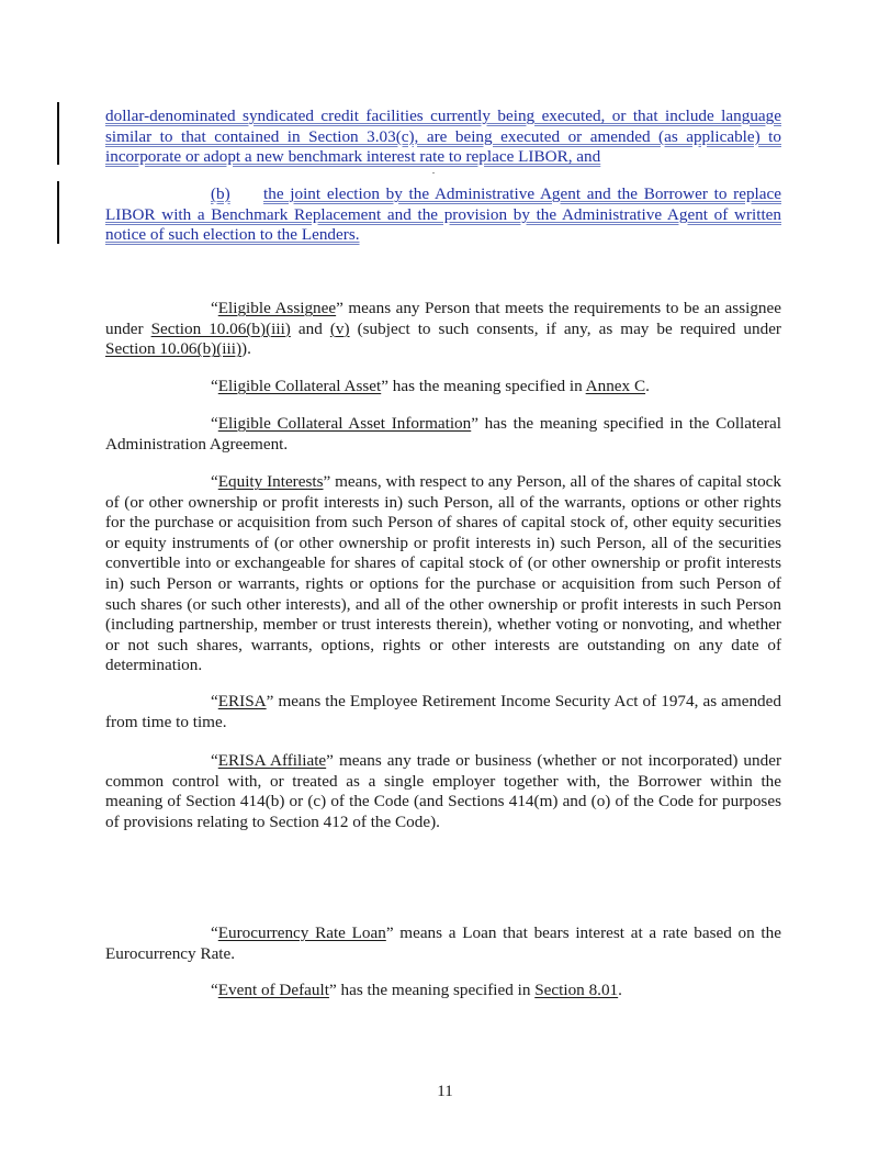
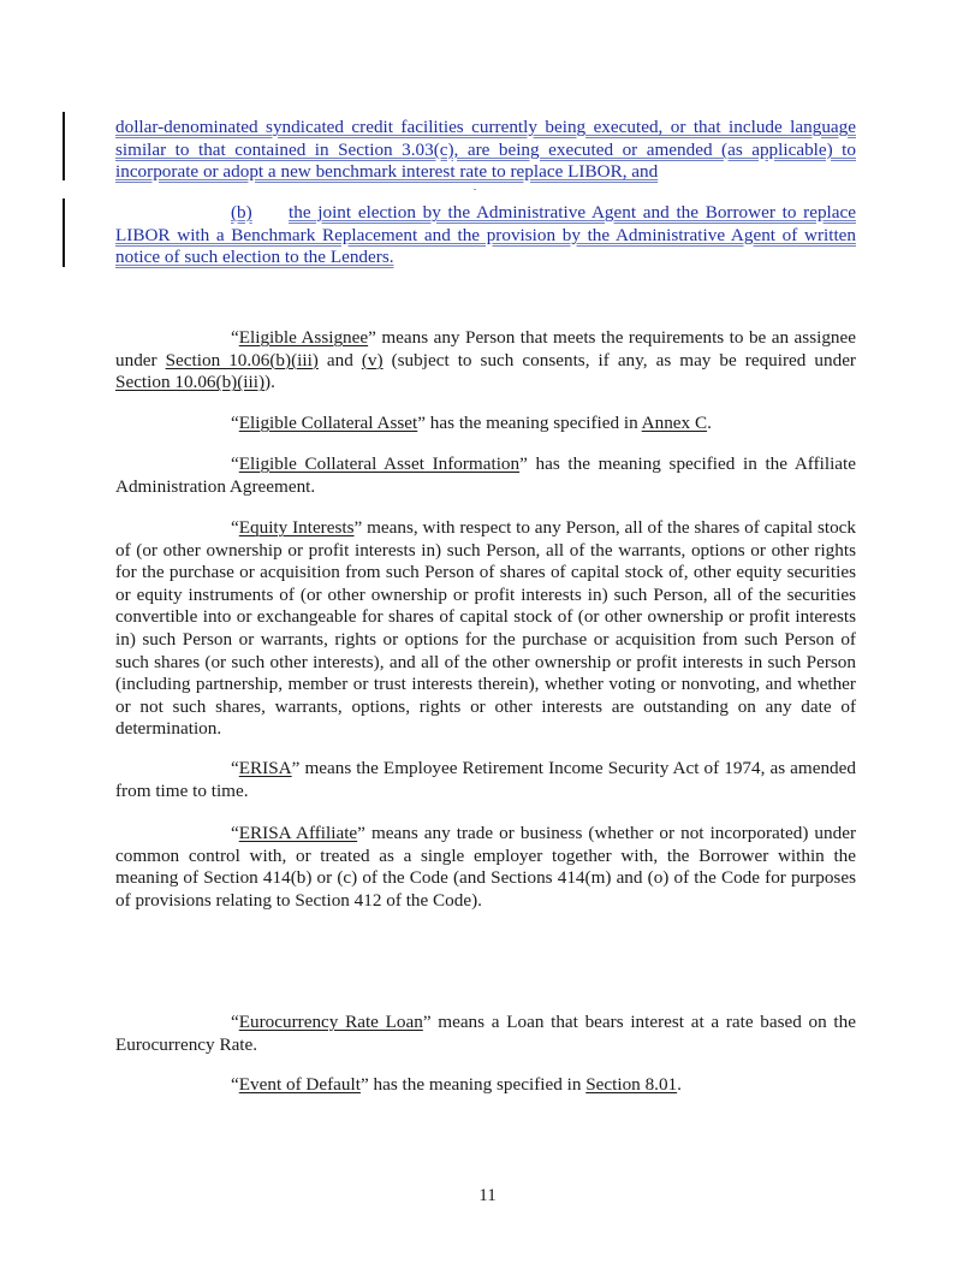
  dollar-denominated syndicated credit facilities currently being executed, or that include language similar to that contained in Section 3.03(c), are being executed or amended (as applicable) to incorporate or adopt a new benchmark interest rate to replace LIBOR, and
  (b) the joint election by the Administrative Agent and the Borrower to replace LIBOR with a Benchmark Replacement and the provision by the Administrative Agent of written notice of such election to the Lenders.
  “Eligible Assignee” means any Person that meets the requirements to be an assignee under Section 10.06(b)(iii) and (v) (subject to such consents, if any, as may be required under Section 10.06(b)(iii)).
  “Eligible Collateral Asset” has the meaning specified in Annex C.
- “Eligible Collateral Asset Information” has the meaning specified in the Collateral Administration Agreement.
+ “Eligible Collateral Asset Information” has the meaning specified in the Affiliate Administration Agreement.
  “Equity Interests” means, with respect to any Person, all of the shares of capital stock of (or other ownership or profit interests in) such Person, all of the warrants, options or other rights for the purchase or acquisition from such Person of shares of capital stock of, other equity securities or equity instruments of (or other ownership or profit interests in) such Person, all of the securities convertible into or exchangeable for shares of capital stock of (or other ownership or profit interests in) such Person or warrants, rights or options for the purchase or acquisition from such Person of such shares (or such other interests), and all of the other ownership or profit interests in such Person (including partnership, member or trust interests therein), whether voting or nonvoting, and whether or not such shares, warrants, options, rights or other interests are outstanding on any date of determination.
  “ERISA” means the Employee Retirement Income Security Act of 1974, as amended from time to time.
  “ERISA Affiliate” means any trade or business (whether or not incorporated) under common control with, or treated as a single employer together with, the Borrower within the meaning of Section 414(b) or (c) of the Code (and Sections 414(m) and (o) of the Code for purposes of provisions relating to Section 412 of the Code).
  “Eurocurrency Rate Loan” means a Loan that bears interest at a rate based on the Eurocurrency Rate.
  “Event of Default” has the meaning specified in Section 8.01.
  11
